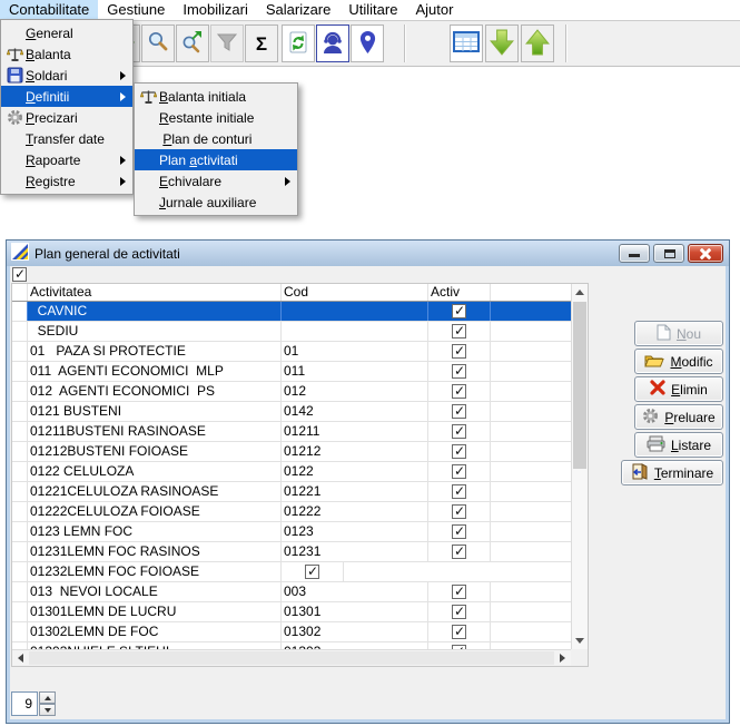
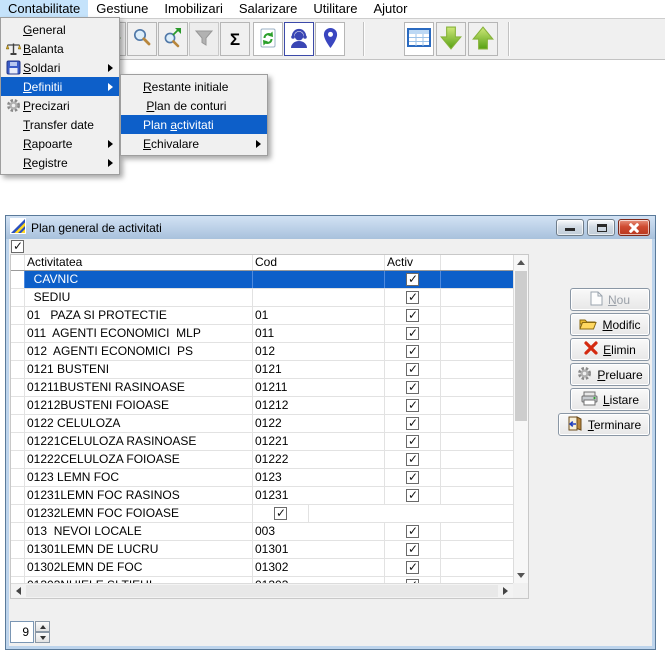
  Contabilitate
  Gestiune
  Imobilizari
  Salarizare
  Utilitare
  Ajutor
  Σ
  General
  Balanta
  Soldari
  Definitii
  Precizari
  Transfer date
  Rapoarte
  Registre
- Balanta initiala
  Restante initiale
  Plan de conturi
  Plan activitati
  Echivalare
- Jurnale auxiliare
  Plan general de activitati
  ✓
  Activitatea
  Cod
  Activ
  CAVNIC
  ✓
  SEDIU
  ✓
  01 PAZA SI PROTECTIE
  01
  ✓
  011 AGENTI ECONOMICI MLP
  011
  ✓
  012 AGENTI ECONOMICI PS
  012
  ✓
  0121 BUSTENI
- 0142
+ 0121
  ✓
  01211BUSTENI RASINOASE
  01211
  ✓
  01212BUSTENI FOIOASE
  01212
  ✓
  0122 CELULOZA
  0122
  ✓
  01221CELULOZA RASINOASE
  01221
  ✓
  01222CELULOZA FOIOASE
  01222
  ✓
  0123 LEMN FOC
  0123
  ✓
  01231LEMN FOC RASINOS
  01231
  ✓
  01232LEMN FOC FOIOASE
  ✓
  013 NEVOI LOCALE
  003
  ✓
  01301LEMN DE LUCRU
  01301
  ✓
  01302LEMN DE FOC
  01302
  ✓
  Nou
  Modific
  Elimin
  Preluare
  Listare
  Terminare
  9
